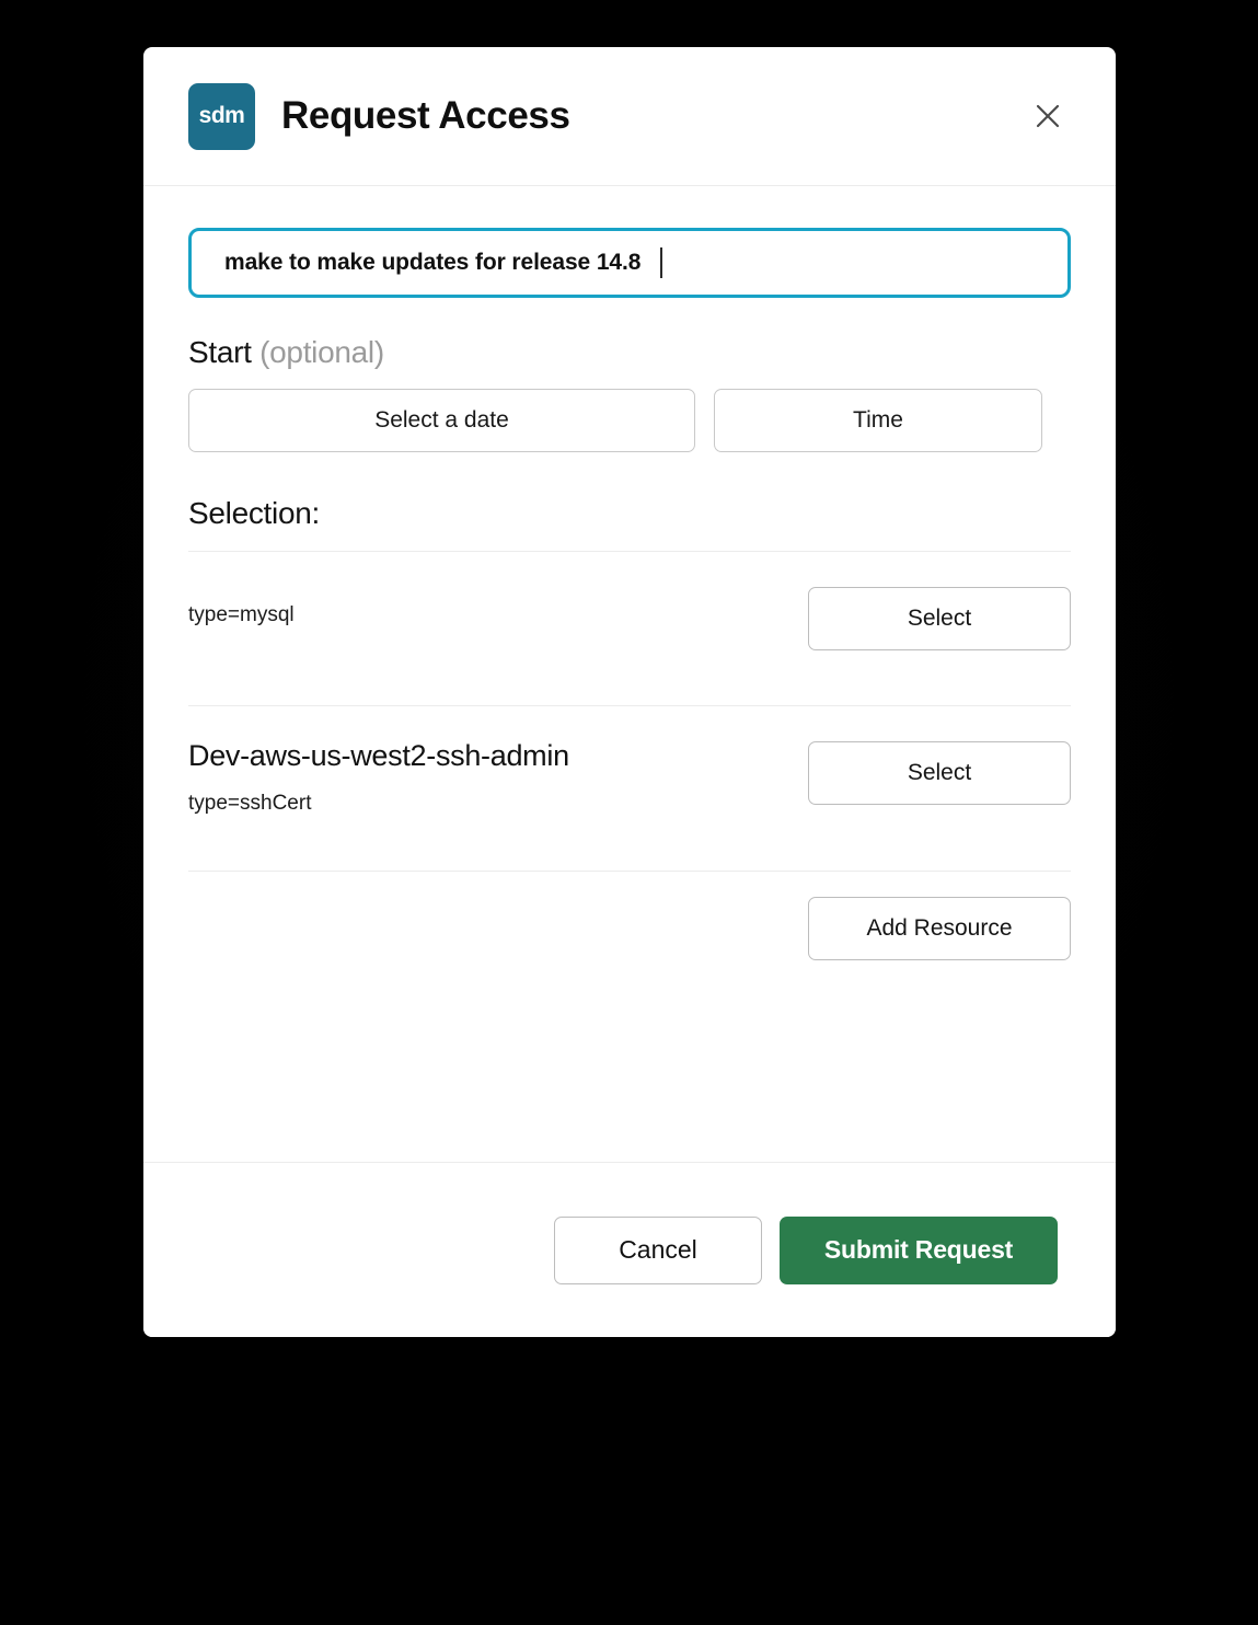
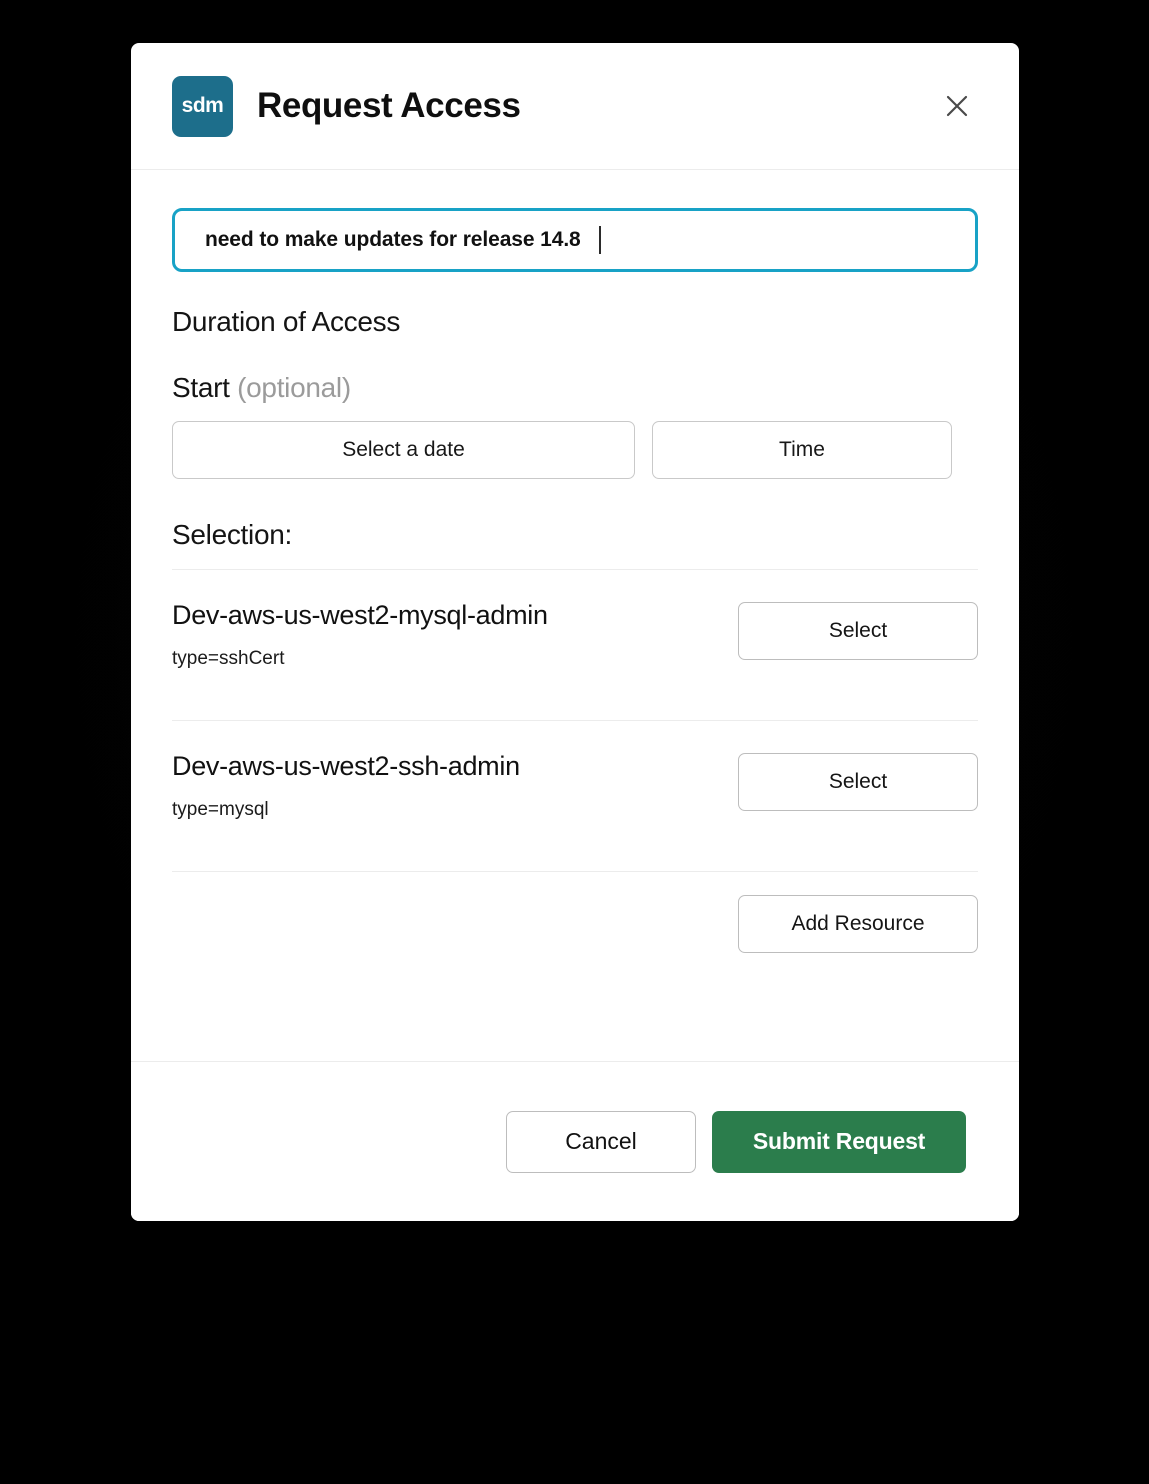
  sdm
  Request Access
- make to make updates for release 14.8
+ need to make updates for release 14.8
+ Duration of Access
  Start (optional)
  Select a date
  Time
  Selection:
+ Dev-aws-us-west2-mysql-admin
- type=mysql
+ type=sshCert
  Select
  Dev-aws-us-west2-ssh-admin
- type=sshCert
+ type=mysql
  Select
  Add Resource
  Cancel
  Submit Request
